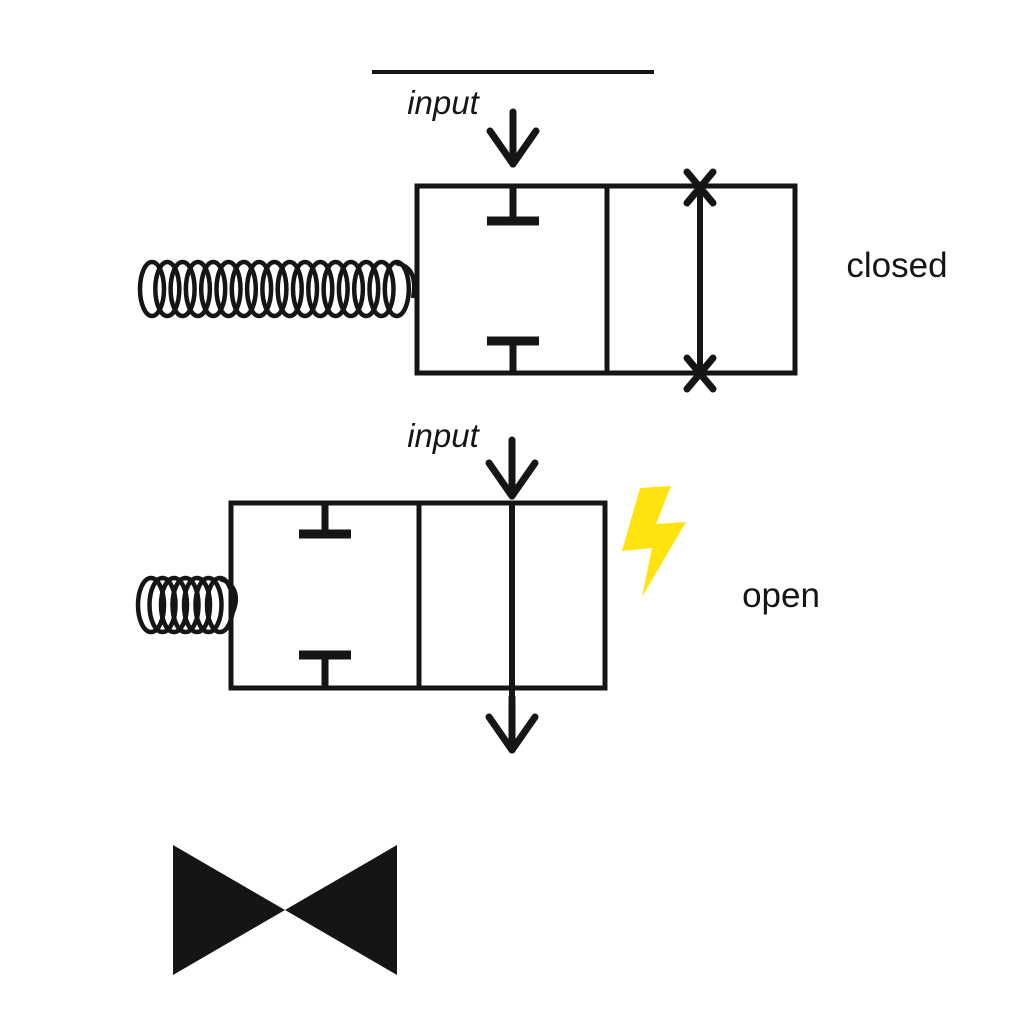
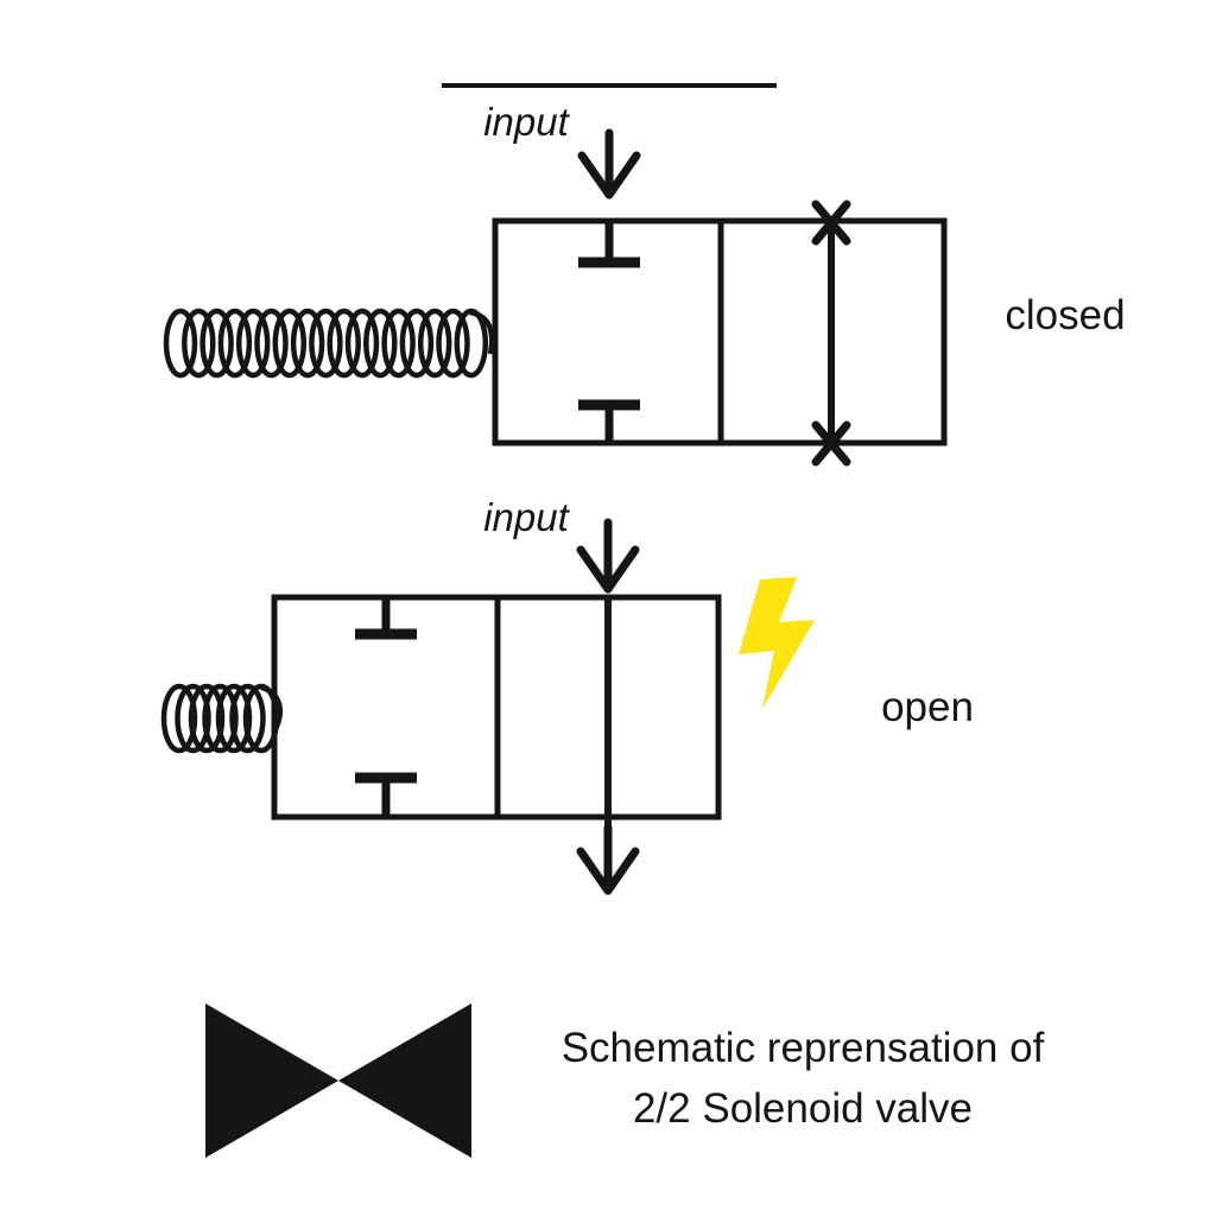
  input
  closed
  input
  open
+ Schematic reprensation of
+ 2/2 Solenoid valve
